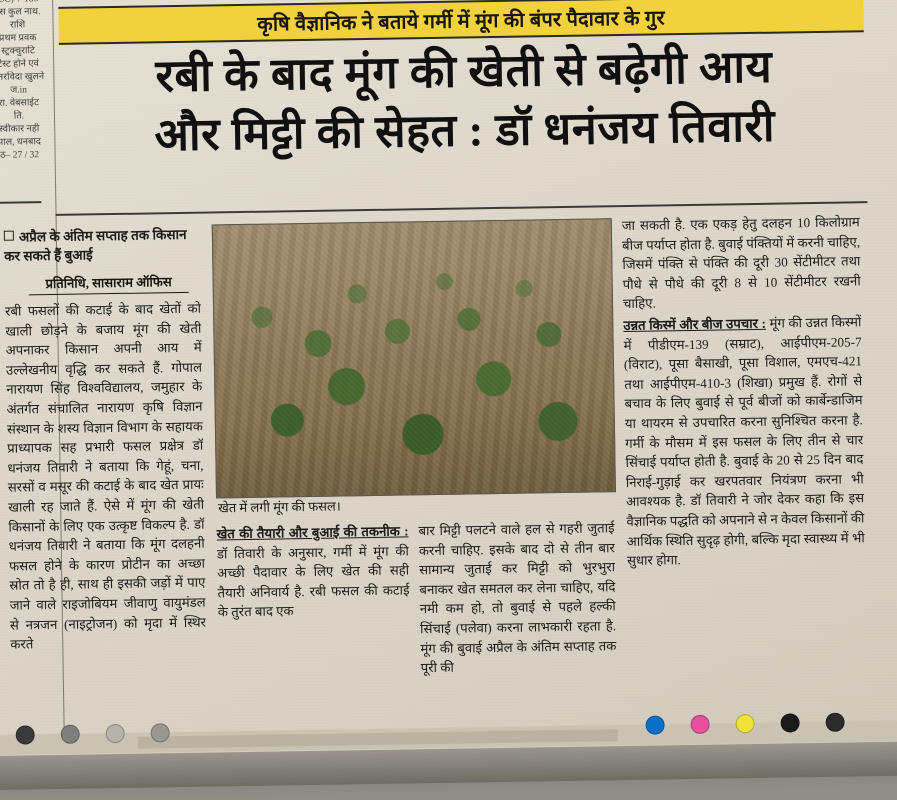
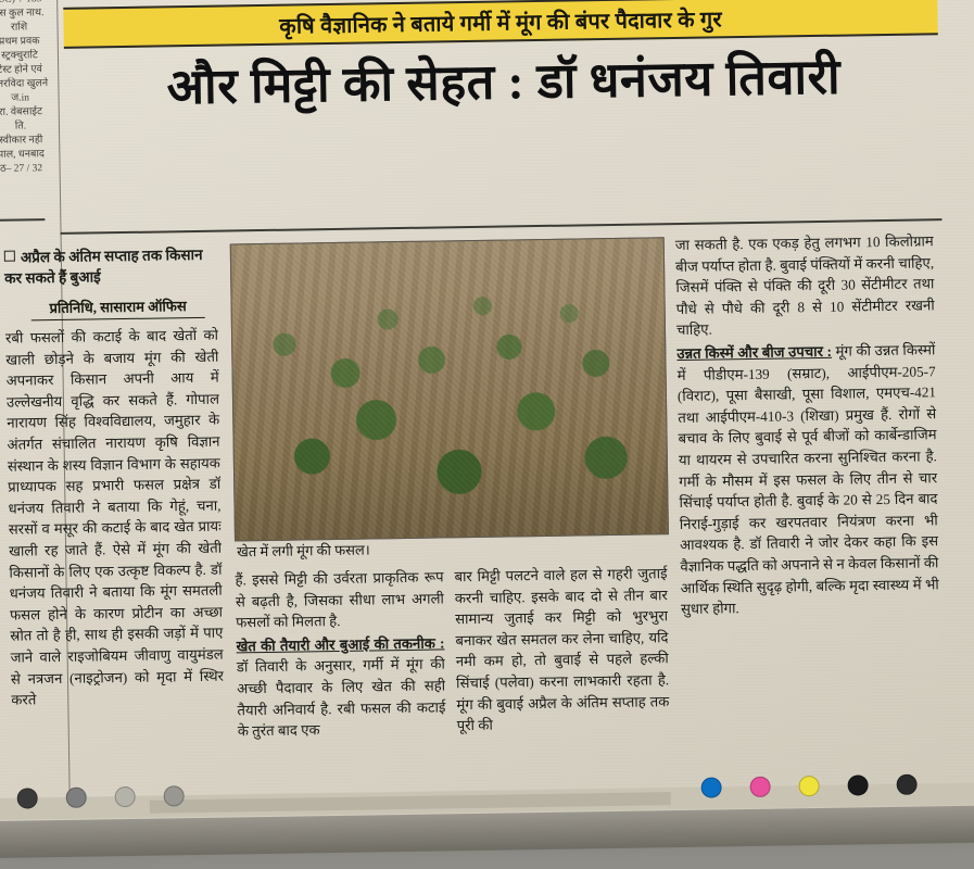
  स कुल नाथ.
  राशि
  प्रथम प्रवक
  स्ट्रक्चुराटि
  स्ट होने एवं
  तरविदा खुलने
  ज.in
  रा. वेबसाईट
  ति.
  स्वीकार नही
  पाल, धनबाद
  ठ– 27 / 32
  कृषि वैज्ञानिक ने बताये गर्मी में मूंग की बंपर पैदावार के गुर
- रबी के बाद मूंग की खेती से बढ़ेगी आय
  और मिट्टी की सेहत : डॉ धनंजय तिवारी
  अप्रैल के अंतिम सप्ताह तक किसान कर सकते हैं बुआई
  प्रतिनिधि, सासाराम ऑफिस
  खेत में लगी मूंग की फसल।
- रबी फसलों की कटाई के बाद खेतों को खाली छोड़ने के बजाय मूंग की खेती अपनाकर किसान अपनी आय में उल्लेखनीय वृद्धि कर सकते हैं. गोपाल नारायण सिंह विश्वविद्यालय, जमुहार के अंतर्गत संचालित नारायण कृषि विज्ञान संस्थान के शस्य विज्ञान विभाग के सहायक प्राध्यापक सह प्रभारी फसल प्रक्षेत्र डॉ धनंजय तिवारी ने बताया कि गेहूं, चना, सरसों व मसूर की कटाई के बाद खेत प्रायः खाली रह जाते हैं. ऐसे में मूंग की खेती किसानों के लिए एक उत्कृष्ट विकल्प है. डॉ धनंजय तिवारी ने बताया कि मूंग दलहनी फसल होने के कारण प्रोटीन का अच्छा स्रोत तो है ही, साथ ही इसकी जड़ों में पाए जाने वाले राइजोबियम जीवाणु वायुमंडल से नत्रजन (नाइट्रोजन) को मृदा में स्थिर करते
+ रबी फसलों की कटाई के बाद खेतों को खाली छोड़ने के बजाय मूंग की खेती अपनाकर किसान अपनी आय में उल्लेखनीय वृद्धि कर सकते हैं. गोपाल नारायण सिंह विश्वविद्यालय, जमुहार के अंतर्गत संचालित नारायण कृषि विज्ञान संस्थान के शस्य विज्ञान विभाग के सहायक प्राध्यापक सह प्रभारी फसल प्रक्षेत्र डॉ धनंजय तिवारी ने बताया कि गेहूं, चना, सरसों व मसूर की कटाई के बाद खेत प्रायः खाली रह जाते हैं. ऐसे में मूंग की खेती किसानों के लिए एक उत्कृष्ट विकल्प है. डॉ धनंजय तिवारी ने बताया कि मूंग समतली फसल होने के कारण प्रोटीन का अच्छा स्रोत तो है ही, साथ ही इसकी जड़ों में पाए जाने वाले राइजोबियम जीवाणु वायुमंडल से नत्रजन (नाइट्रोजन) को मृदा में स्थिर करते
+ हैं. इससे मिट्टी की उर्वरता प्राकृतिक रूप से बढ़ती है, जिसका सीधा लाभ अगली फसलों को मिलता है.
  खेत की तैयारी और बुआई की तकनीक : डॉ तिवारी के अनुसार, गर्मी में मूंग की अच्छी पैदावार के लिए खेत की सही तैयारी अनिवार्य है. रबी फसल की कटाई के तुरंत बाद एक
  बार मिट्टी पलटने वाले हल से गहरी जुताई करनी चाहिए. इसके बाद दो से तीन बार सामान्य जुताई कर मिट्टी को भुरभुरा बनाकर खेत समतल कर लेना चाहिए, यदि नमी कम हो, तो बुवाई से पहले हल्की सिंचाई (पलेवा) करना लाभकारी रहता है. मूंग की बुवाई अप्रैल के अंतिम सप्ताह तक पूरी की
- जा सकती है. एक एकड़ हेतु दलहन 10 किलोग्राम बीज पर्याप्त होता है. बुवाई पंक्तियों में करनी चाहिए, जिसमें पंक्ति से पंक्ति की दूरी 30 सेंटीमीटर तथा पौधे से पौधे की दूरी 8 से 10 सेंटीमीटर रखनी चाहिए.
+ जा सकती है. एक एकड़ हेतु लगभग 10 किलोग्राम बीज पर्याप्त होता है. बुवाई पंक्तियों में करनी चाहिए, जिसमें पंक्ति से पंक्ति की दूरी 30 सेंटीमीटर तथा पौधे से पौधे की दूरी 8 से 10 सेंटीमीटर रखनी चाहिए.
  उन्नत किस्में और बीज उपचार : मूंग की उन्नत किस्मों में पीडीएम-139 (सम्राट), आईपीएम-205-7 (विराट), पूसा बैसाखी, पूसा विशाल, एमएच-421 तथा आईपीएम-410-3 (शिखा) प्रमुख हैं. रोगों से बचाव के लिए बुवाई से पूर्व बीजों को कार्बेन्डाजिम या थायरम से उपचारित करना सुनिश्चित करना है. गर्मी के मौसम में इस फसल के लिए तीन से चार सिंचाई पर्याप्त होती है. बुवाई के 20 से 25 दिन बाद निराई-गुड़ाई कर खरपतवार नियंत्रण करना भी आवश्यक है. डॉ तिवारी ने जोर देकर कहा कि इस वैज्ञानिक पद्धति को अपनाने से न केवल किसानों की आर्थिक स्थिति सुदृढ़ होगी, बल्कि मृदा स्वास्थ्य में भी सुधार होगा.
